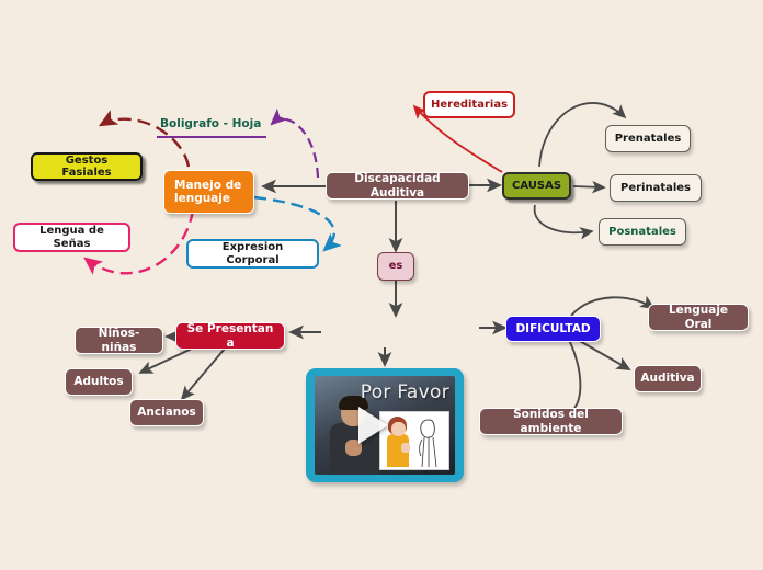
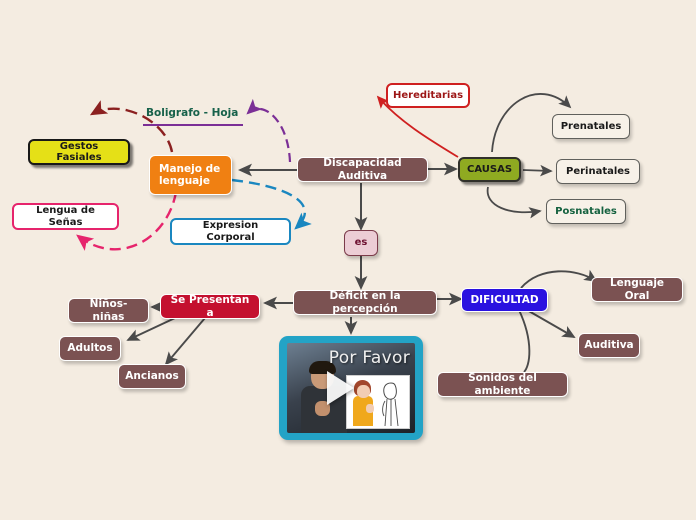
  Gestos Fasiales
  Manejo de
  lenguaje
  Lengua de Señas
  Expresion Corporal
  Boligrafo - Hoja
  Discapacidad Auditiva
  Hereditarias
  CAUSAS
  Prenatales
  Perinatales
  Posnatales
  es
+ Déficit en la percepción
  DIFICULTAD
  Lenguaje Oral
  Auditiva
  Sonidos del ambiente
  Se Presentan a
  Niños-niñas
  Adultos
  Ancianos
  Por Favor
